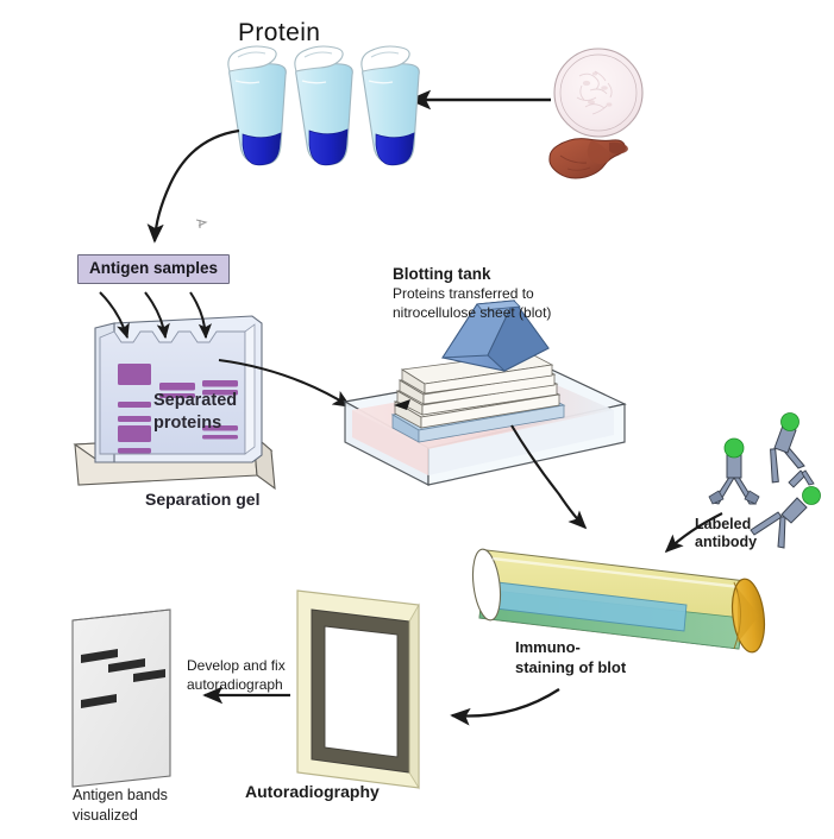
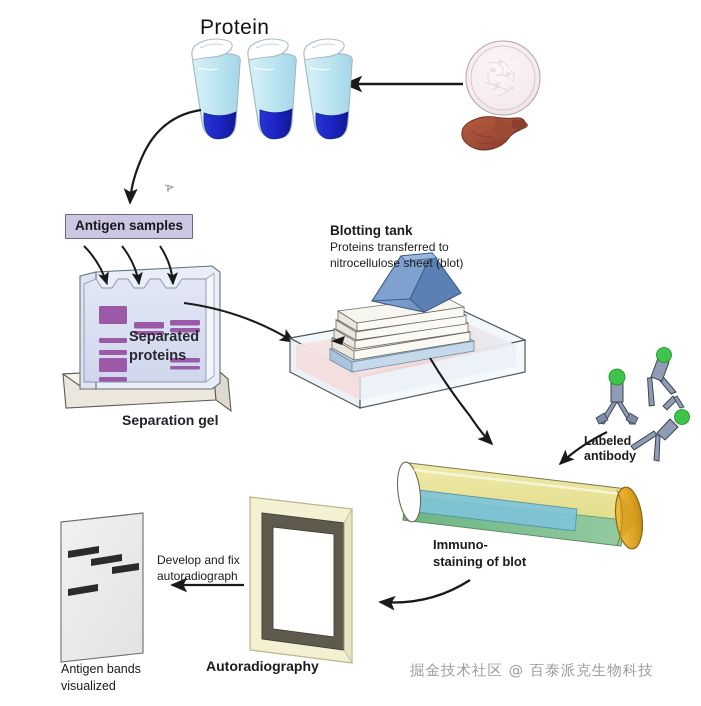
  Protein
  Antigen samples
  Separated
  proteins
  Separation gel
  Blotting tank
  Proteins transferred to
  nitrocellulose sheet (blot)
  Labeled
  antibody
  Immuno-
  staining of blot
  Develop and fix
  autoradiograph
  Autoradiography
  Antigen bands
  visualized
+ 掘金技术社区 @ 百泰派克生物科技
